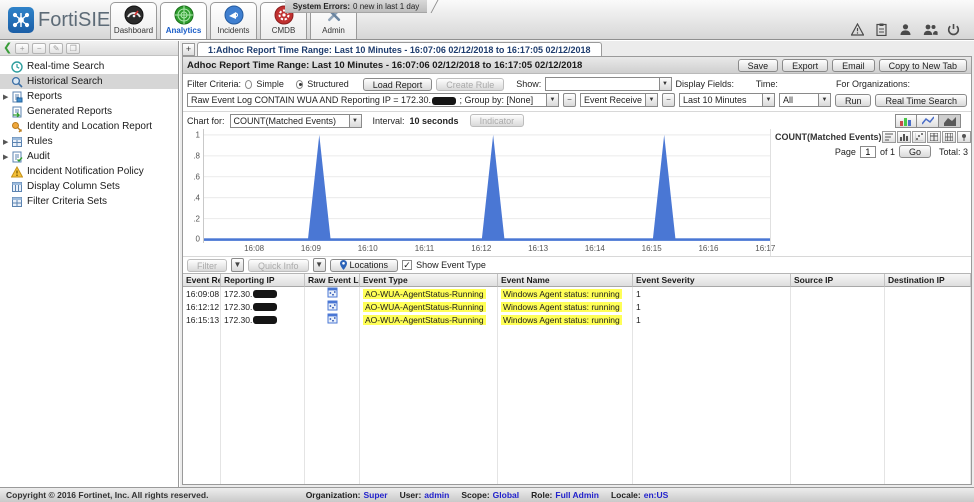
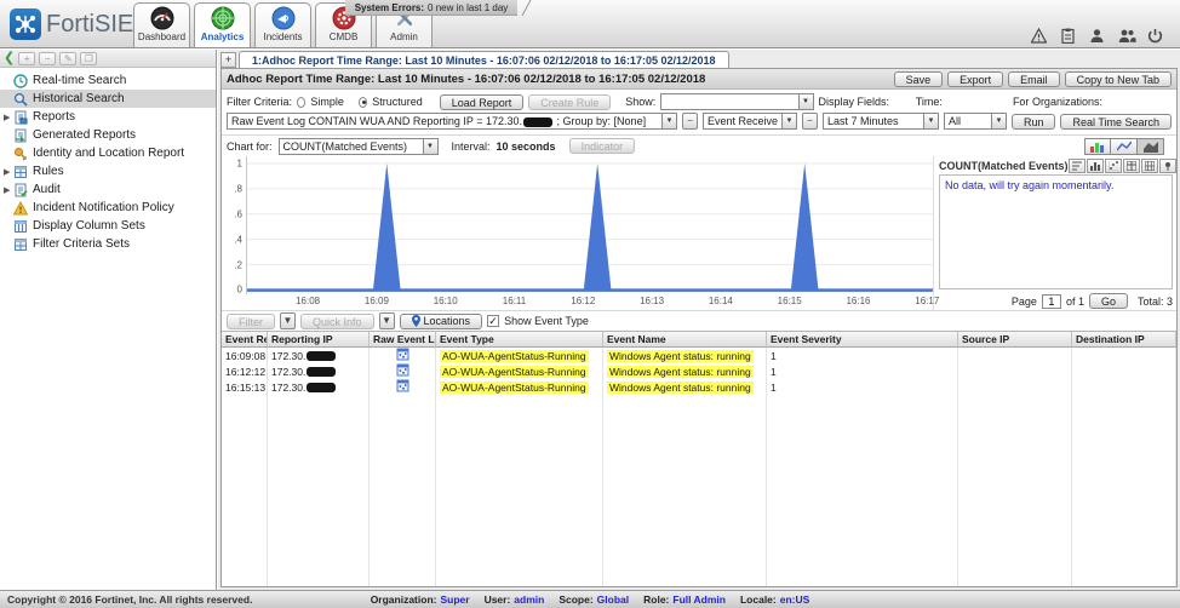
  FortiSIE
  Dashboard
  Analytics
  Incidents
  CMDB
  Admin
  System Errors:
  0 new in last 1 day
  ❮
  +
  −
  ✎
  ❐
  Real-time Search
  Historical Search
  Reports
  Generated Reports
  Identity and Location Report
  Rules
  Audit
  Incident Notification Policy
  Display Column Sets
  Filter Criteria Sets
  +
  1:Adhoc Report Time Range: Last 10 Minutes - 16:07:06 02/12/2018 to 16:17:05 02/12/2018
  Adhoc Report Time Range: Last 10 Minutes - 16:07:06 02/12/2018 to 16:17:05 02/12/2018
  Save
  Export
  Email
  Copy to New Tab
  Filter Criteria:
  Simple
  Structured
  Load Report
  Create Rule
  Show:
  Display Fields:
  Time:
  For Organizations:
  Raw Event Log CONTAIN WUA AND Reporting IP = 172.30. ; Group by: [None]
  −
  Event Receive
  −
- Last 10 Minutes
+ Last 7 Minutes
  All
  Run
  Real Time Search
  Chart for:
  COUNT(Matched Events)
  Interval:
  10 seconds
  Indicator
  0
  .2
  .4
  .6
  .8
  1
  16:08
  16:09
  16:10
  16:11
  16:12
  16:13
  16:14
  16:15
  16:16
  16:17
  COUNT(Matched Events)
+ No data, will try again momentarily.
  Page
  1
  of 1
  Go
  Total: 3
  Filter
  ▼
  Quick Info
  ▼
  Locations
  ✓
  Show Event Type
  Reporting IP
  Raw Event L
  Event Type
  Event Name
  Event Severity
  Source IP
  Destination IP
  172.30.
  AO-WUA-AgentStatus-Running
  Windows Agent status: running
  1
  172.30.
  AO-WUA-AgentStatus-Running
  Windows Agent status: running
  1
  172.30.
  AO-WUA-AgentStatus-Running
  Windows Agent status: running
  1
  Copyright © 2016 Fortinet, Inc. All rights reserved.
  Organization: Super
  User: admin
  Scope: Global
  Role: Full Admin
  Locale: en:US
